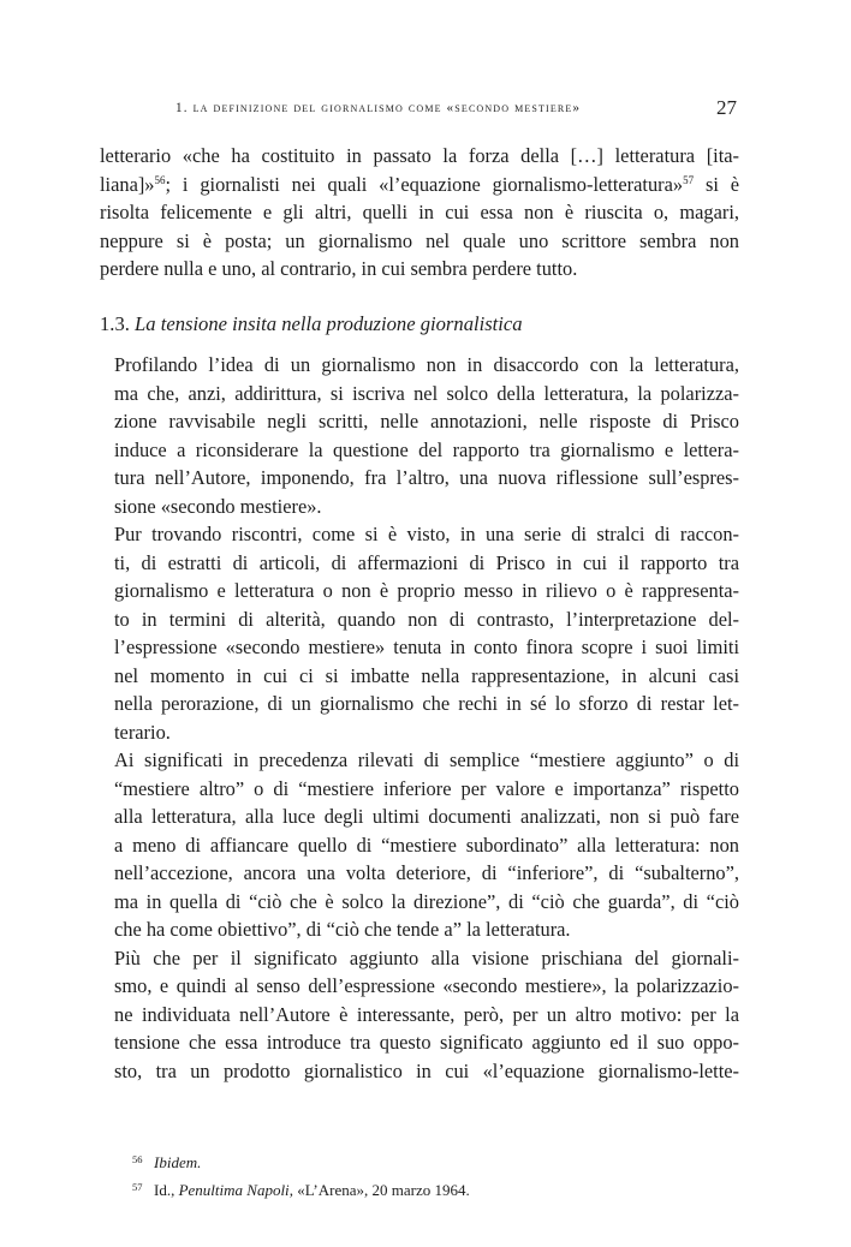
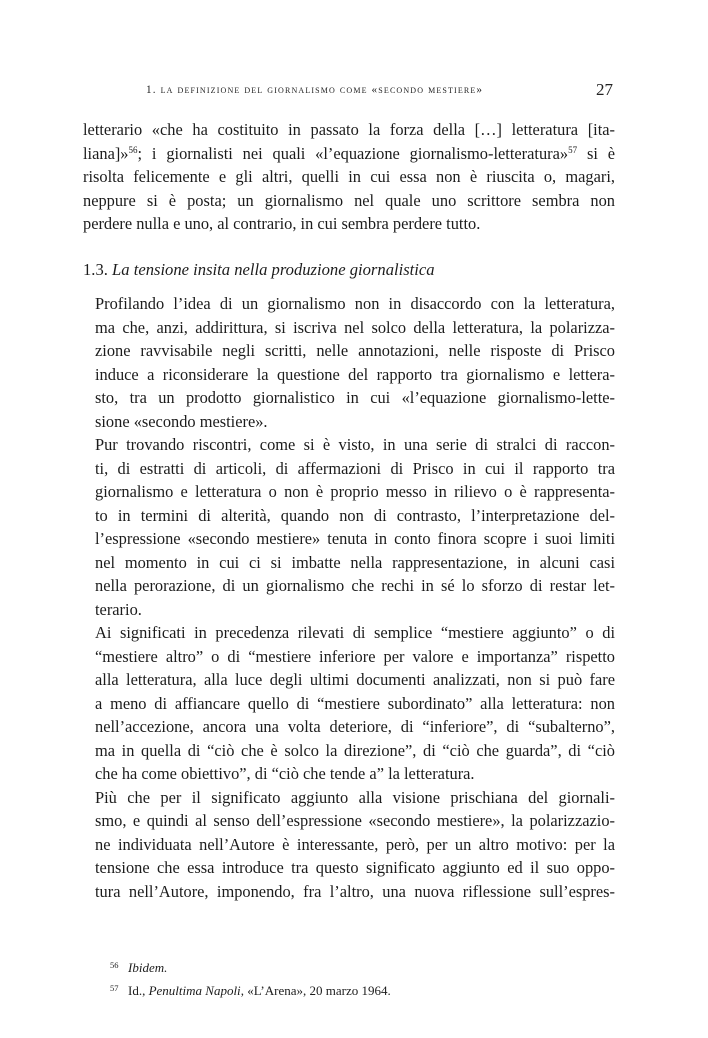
  1. la definizione del giornalismo come «secondo mestiere»
  27
  letterario «che ha costituito in passato la forza della […] letteratura [ita-
  liana]»56; i giornalisti nei quali «l’equazione giornalismo-letteratura»57 si è
  risolta felicemente e gli altri, quelli in cui essa non è riuscita o, magari,
  neppure si è posta; un giornalismo nel quale uno scrittore sembra non
  perdere nulla e uno, al contrario, in cui sembra perdere tutto.
  1.3. La tensione insita nella produzione giornalistica
  Profilando l’idea di un giornalismo non in disaccordo con la letteratura,
  ma che, anzi, addirittura, si iscriva nel solco della letteratura, la polarizza-
  zione ravvisabile negli scritti, nelle annotazioni, nelle risposte di Prisco
  induce a riconsiderare la questione del rapporto tra giornalismo e lettera-
- tura nell’Autore, imponendo, fra l’altro, una nuova riflessione sull’espres-
+ sto, tra un prodotto giornalistico in cui «l’equazione giornalismo-lette-
  sione «secondo mestiere».
  Pur trovando riscontri, come si è visto, in una serie di stralci di raccon-
  ti, di estratti di articoli, di affermazioni di Prisco in cui il rapporto tra
  giornalismo e letteratura o non è proprio messo in rilievo o è rappresenta-
  to in termini di alterità, quando non di contrasto, l’interpretazione del-
  l’espressione «secondo mestiere» tenuta in conto finora scopre i suoi limiti
  nel momento in cui ci si imbatte nella rappresentazione, in alcuni casi
  nella perorazione, di un giornalismo che rechi in sé lo sforzo di restar let-
  terario.
  Ai significati in precedenza rilevati di semplice “mestiere aggiunto” o di
  “mestiere altro” o di “mestiere inferiore per valore e importanza” rispetto
  alla letteratura, alla luce degli ultimi documenti analizzati, non si può fare
  a meno di affiancare quello di “mestiere subordinato” alla letteratura: non
  nell’accezione, ancora una volta deteriore, di “inferiore”, di “subalterno”,
  ma in quella di “ciò che è solco la direzione”, di “ciò che guarda”, di “ciò
  che ha come obiettivo”, di “ciò che tende a” la letteratura.
  Più che per il significato aggiunto alla visione prischiana del giornali-
  smo, e quindi al senso dell’espressione «secondo mestiere», la polarizzazio-
  ne individuata nell’Autore è interessante, però, per un altro motivo: per la
  tensione che essa introduce tra questo significato aggiunto ed il suo oppo-
- sto, tra un prodotto giornalistico in cui «l’equazione giornalismo-lette-
+ tura nell’Autore, imponendo, fra l’altro, una nuova riflessione sull’espres-
  56 Ibidem.
  57 Id., Penultima Napoli, «L’Arena», 20 marzo 1964.
